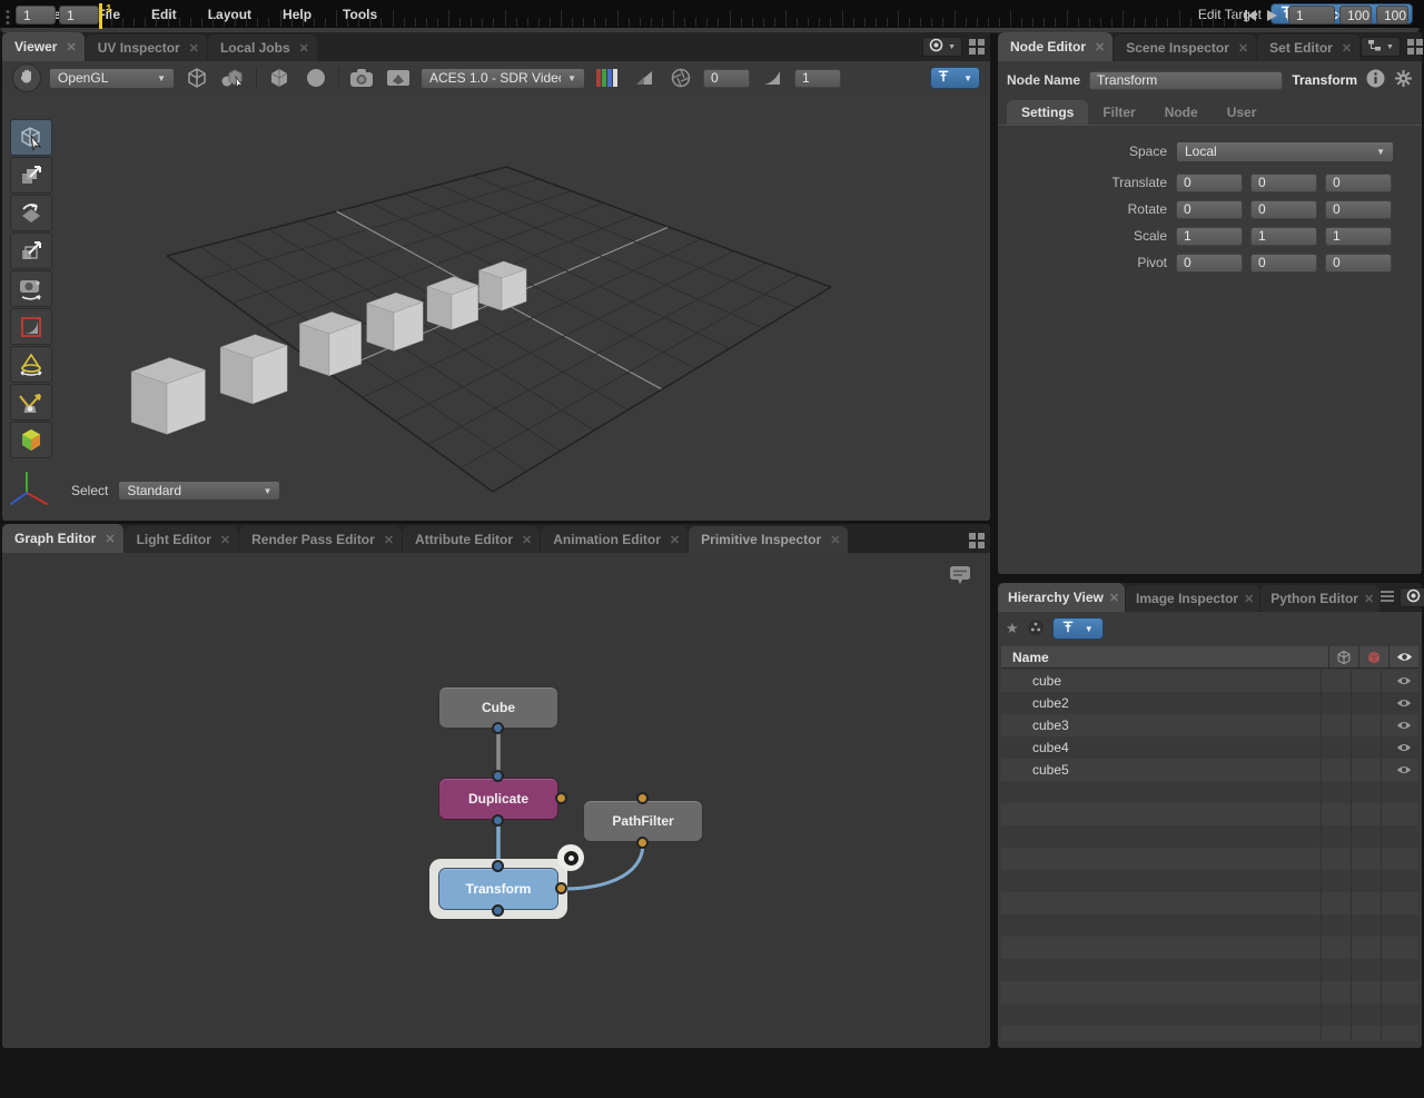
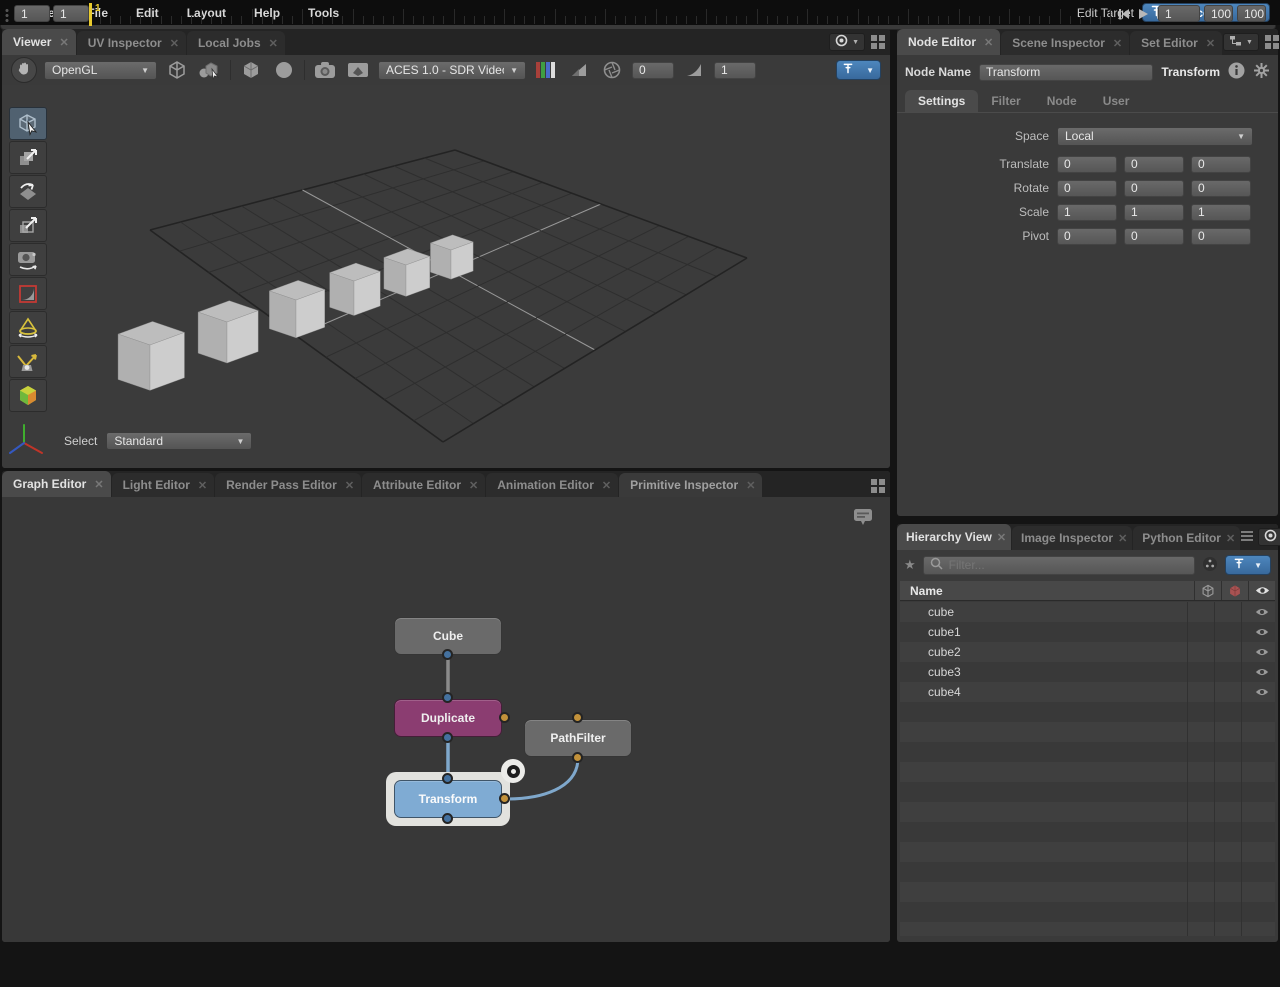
  Edit
  Layout
  Help
  Tools
  Edit Trgt
  Viewer
  ✕
  UV Inspector
  ✕
  Local Jobs
  ✕
  OpenGL
  ▼
  ACES 1.0 - SDR Vide
  ▼
  0
  1
  ▼
  Select
  Standard
  ▼
  Node Editor
  ✕
  Scene Inspector
  ✕
  Set Editor
  ✕
  Node Name
  Transform
  Transform
  Settings
  Filter
  Node
  User
  Space
  Local
  ▼
  Translate
  0
  0
  0
  Rotate
  0
  0
  0
  Scale
  1
  1
  1
  Pivot
  0
  0
  0
  Graph Editor
  ✕
  Light Editor
  ✕
  Render Pass Editor
  ✕
  Attribute Editor
  ✕
  Animation Editor
  ✕
  Primitive Inspector
  ✕
  Cube
  Duplicate
  PathFilter
  Transform
  Hierarchy View
  ✕
  Image Inspector
  ✕
  Python Editor
  ✕
  ★
+ Filter...
  ▼
  Name
  cube
+ cube1
  cube2
  cube3
  cube4
- cube5
  1
  1
  1
  1
  100
  100
